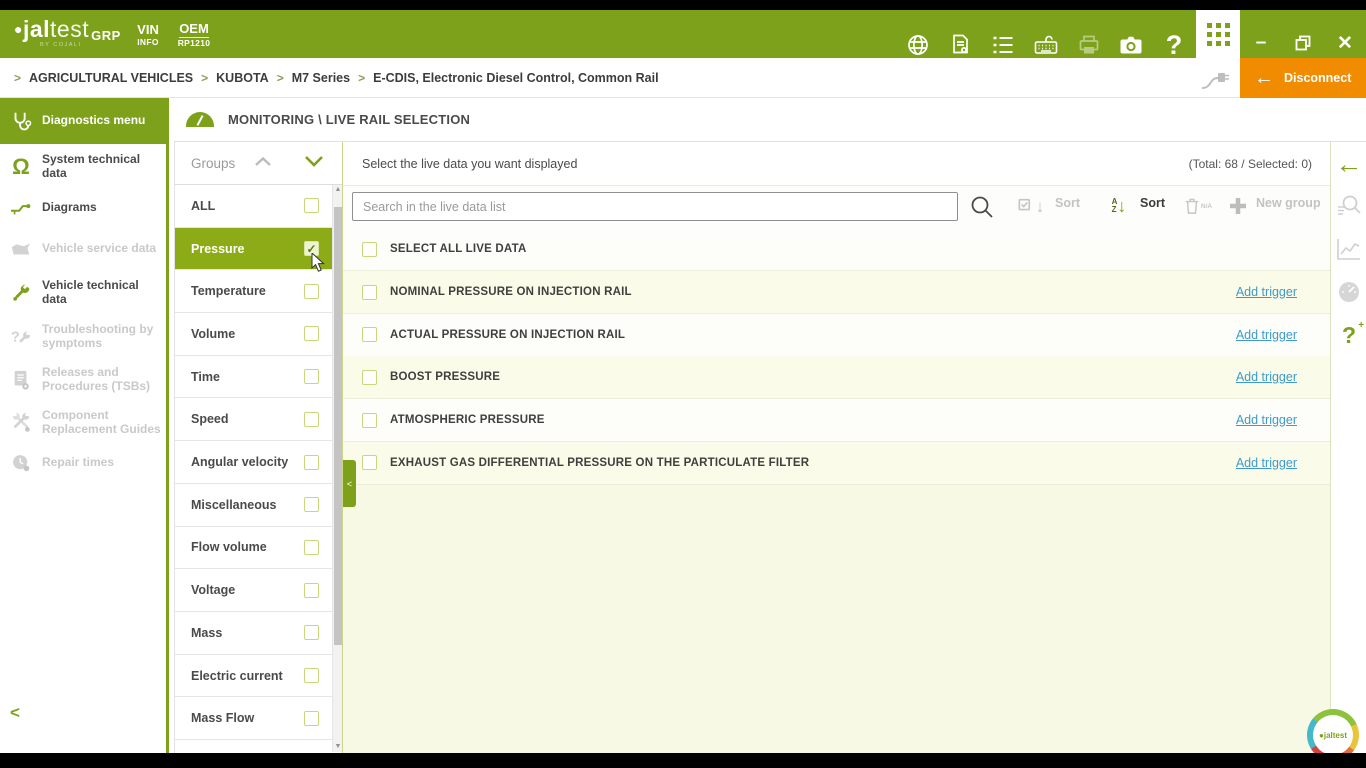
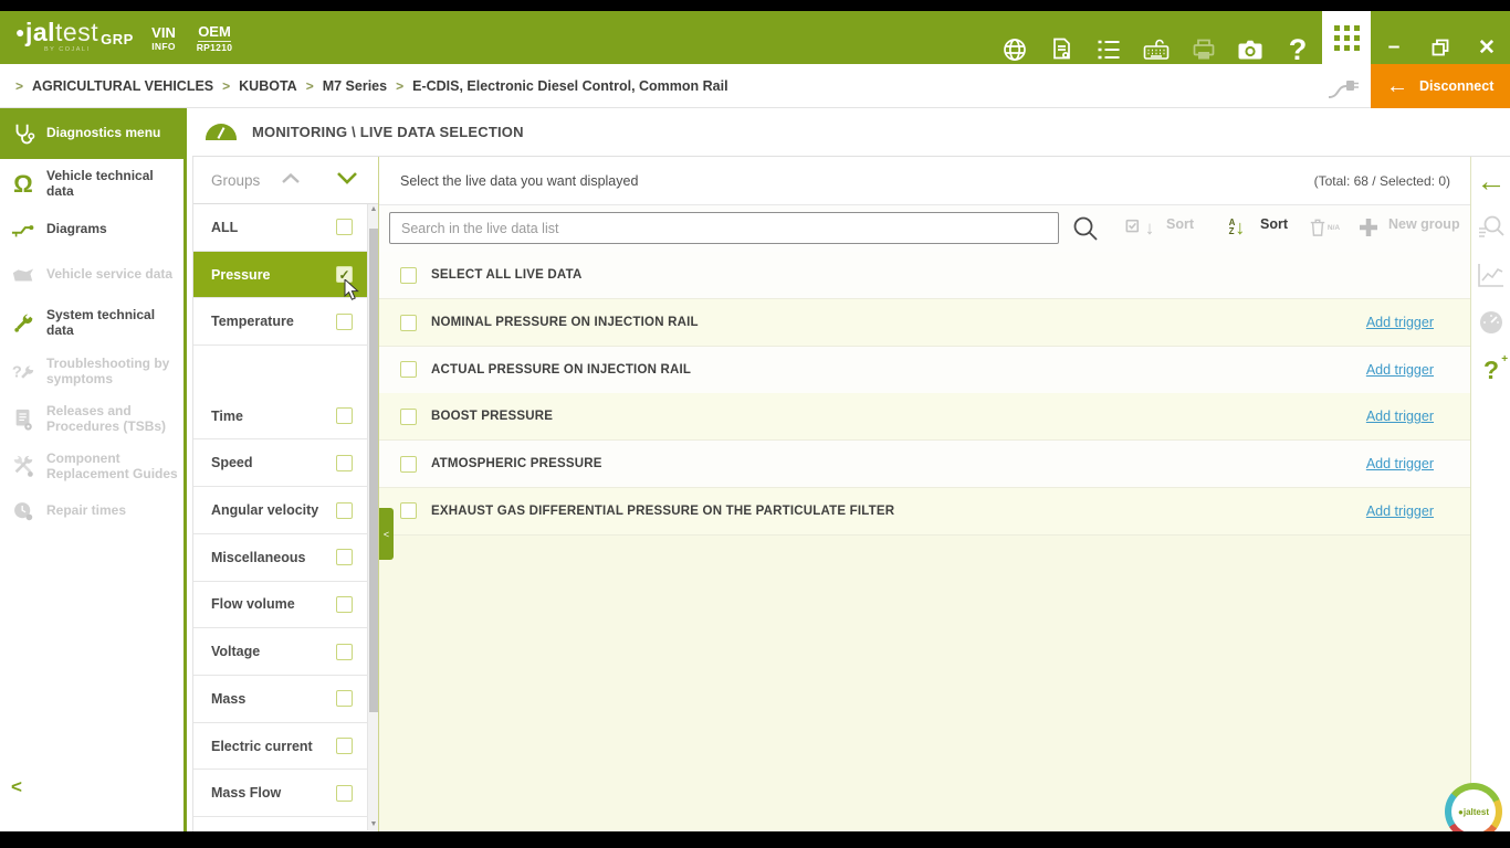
  ●jaltest
  GRP
  VIN
  INFO
  OEM
  RP1210
  ?
  –
  ✕
  >
  AGRICULTURAL VEHICLES
  >
  KUBOTA
  >
  M7 Series
  >
  E-CDIS, Electronic Diesel Control, Common Rail
  ←
  Disconnect
  Diagnostics menu
  Ω
- System technical data
+ Vehicle technical data
  Diagrams
  Vehicle service data
- Vehicle technical data
+ System technical data
  ?
  Troubleshooting by symptoms
  Releases and Procedures (TSBs)
  Component Replacement Guides
  Repair times
  <
- MONITORING \ LIVE RAIL SELECTION
+ MONITORING \ LIVE DATA SELECTION
  Groups
  ALL
  Pressure
  ✓
  Temperature
- Volume
  Time
  Speed
  Angular velocity
  Miscellaneous
  Flow volume
  Voltage
  Mass
  Electric current
  Mass Flow
  Select the live data you want displayed
  (Total: 68 / Selected: 0)
  Search in the live data list
  ↓
  Sort
  A
  Z
  ↓
  Sort
  New group
  SELECT ALL LIVE DATA
  NOMINAL PRESSURE ON INJECTION RAIL
  Add trigger
  ACTUAL PRESSURE ON INJECTION RAIL
  Add trigger
  BOOST PRESSURE
  Add trigger
  ATMOSPHERIC PRESSURE
  Add trigger
  EXHAUST GAS DIFFERENTIAL PRESSURE ON THE PARTICULATE FILTER
  Add trigger
  <
  ←
  ?
  +
  ●
  jaltest
